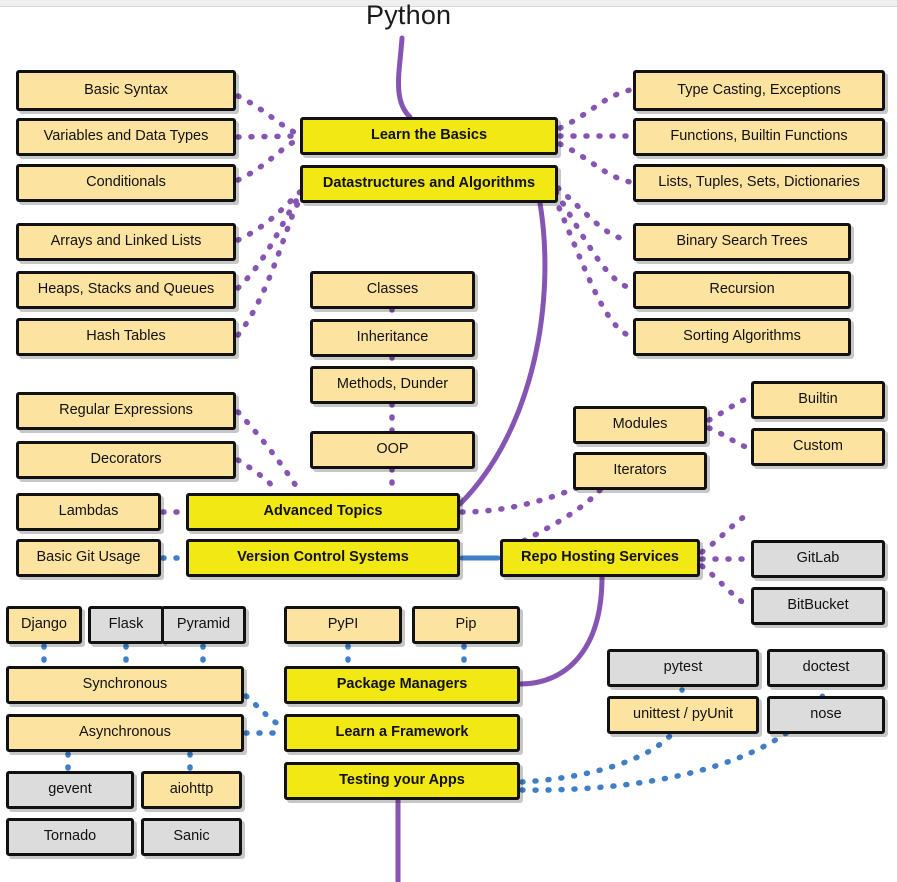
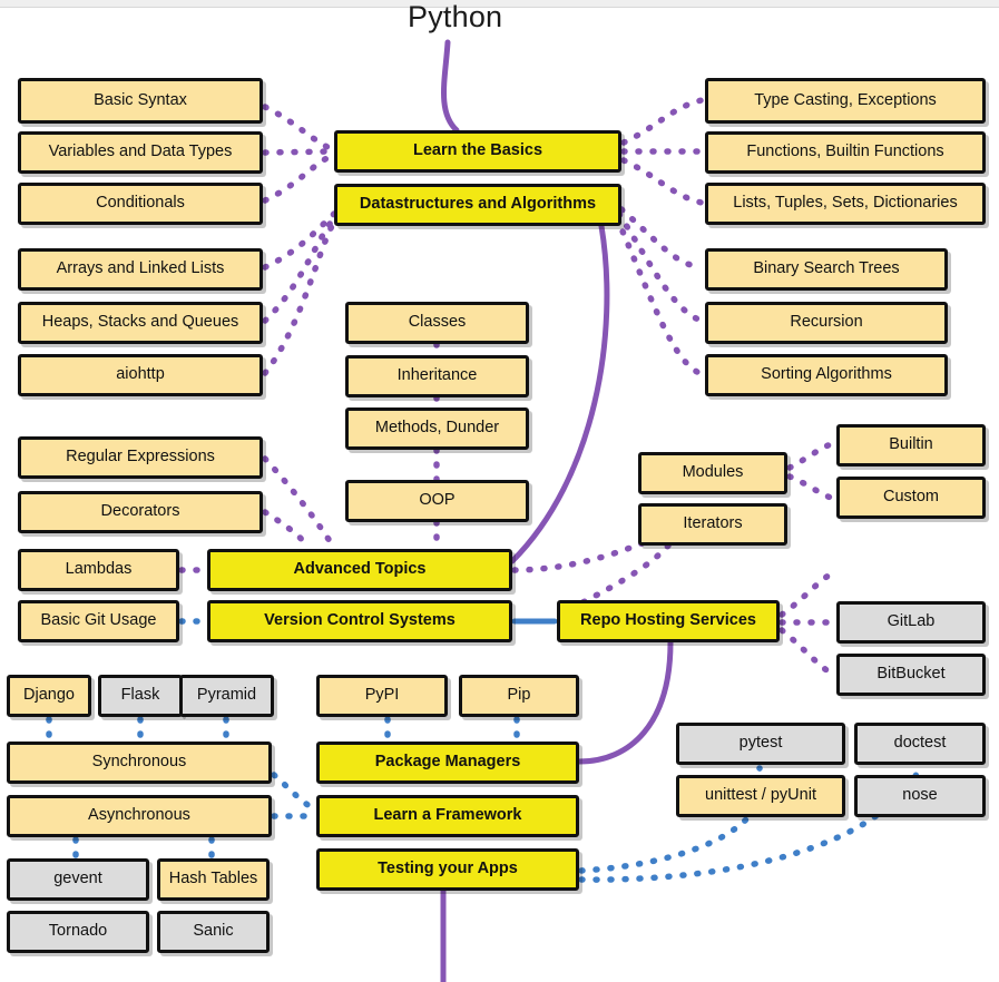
  Python
  Basic Syntax
  Variables and Data Types
  Conditionals
  Arrays and Linked Lists
  Heaps, Stacks and Queues
- Hash Tables
+ aiohttp
  Regular Expressions
  Decorators
  Lambdas
  Basic Git Usage
  Learn the Basics
  Datastructures and Algorithms
  Type Casting, Exceptions
  Functions, Builtin Functions
  Lists, Tuples, Sets, Dictionaries
  Binary Search Trees
  Recursion
  Sorting Algorithms
  Classes
  Inheritance
  Methods, Dunder
  OOP
  Modules
  Iterators
  Builtin
  Custom
  Advanced Topics
  Version Control Systems
  Repo Hosting Services
  GitLab
  BitBucket
  Django
  Flask
  Pyramid
  Synchronous
  Asynchronous
  gevent
- aiohttp
+ Hash Tables
  Tornado
  Sanic
  PyPI
  Pip
  Package Managers
  Learn a Framework
  Testing your Apps
  pytest
  doctest
  unittest / pyUnit
  nose
